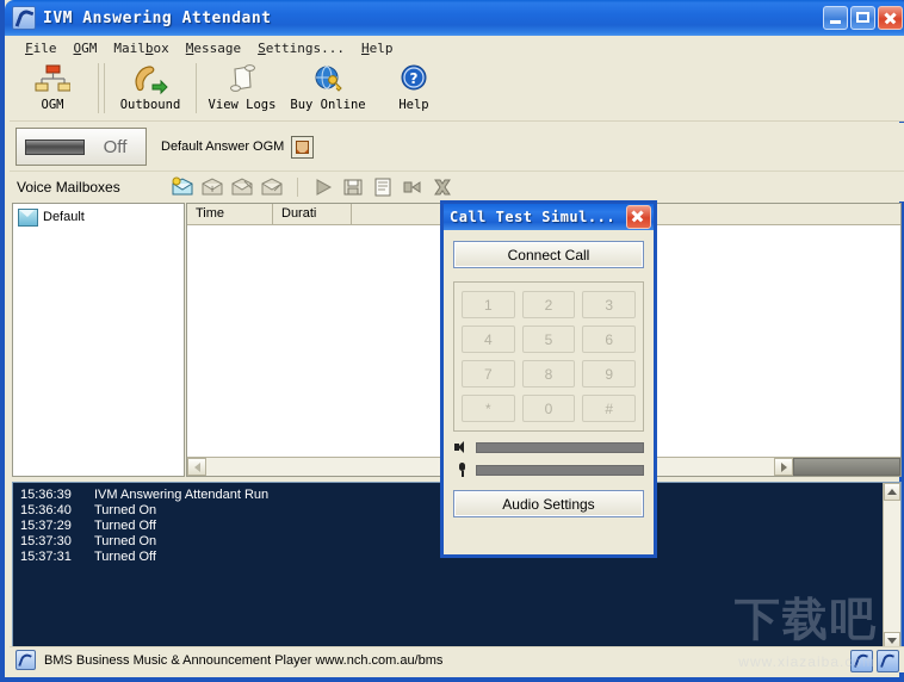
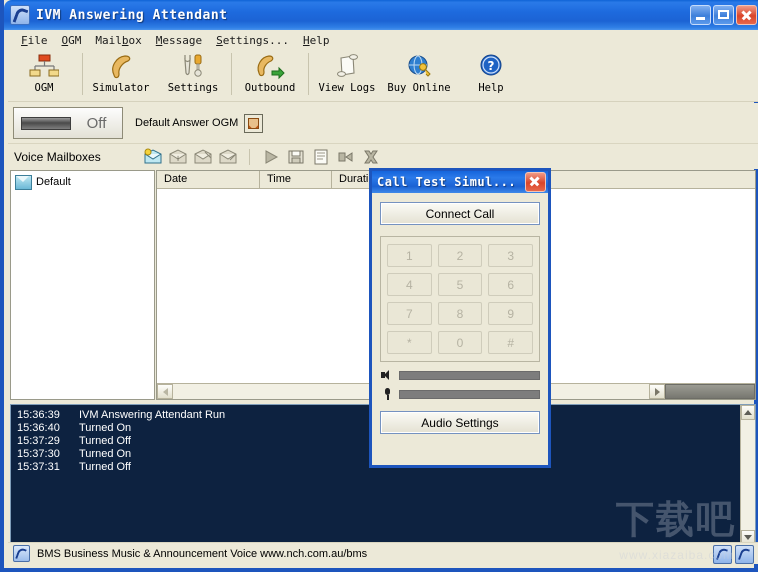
  IVM Answering Attendant
  File
  OGM
  Mailbox
  Message
  Settings...
  Help
  OGM
+ Simulator
+ Settings
  Outbound
  View Logs
  Buy Online
  ?
  Help
  Off
  Default Answer OGM
  Voice Mailboxes
  I
  Default
+ Date
  Time
  Durati
  15:36:39
  IVM Answering Attendant Run
  15:36:40
  Turned On
  15:37:29
  Turned Off
  15:37:30
  Turned On
  15:37:31
  Turned Off
  下载吧
  www.xiazaiba.com
- BMS Business Music & Announcement Player www.nch.com.au/bms
+ BMS Business Music & Announcement Voice www.nch.com.au/bms
  Call Test Simul...
  Connect Call
  1
  2
  3
  4
  5
  6
  7
  8
  9
  *
  0
  #
  Audio Settings
